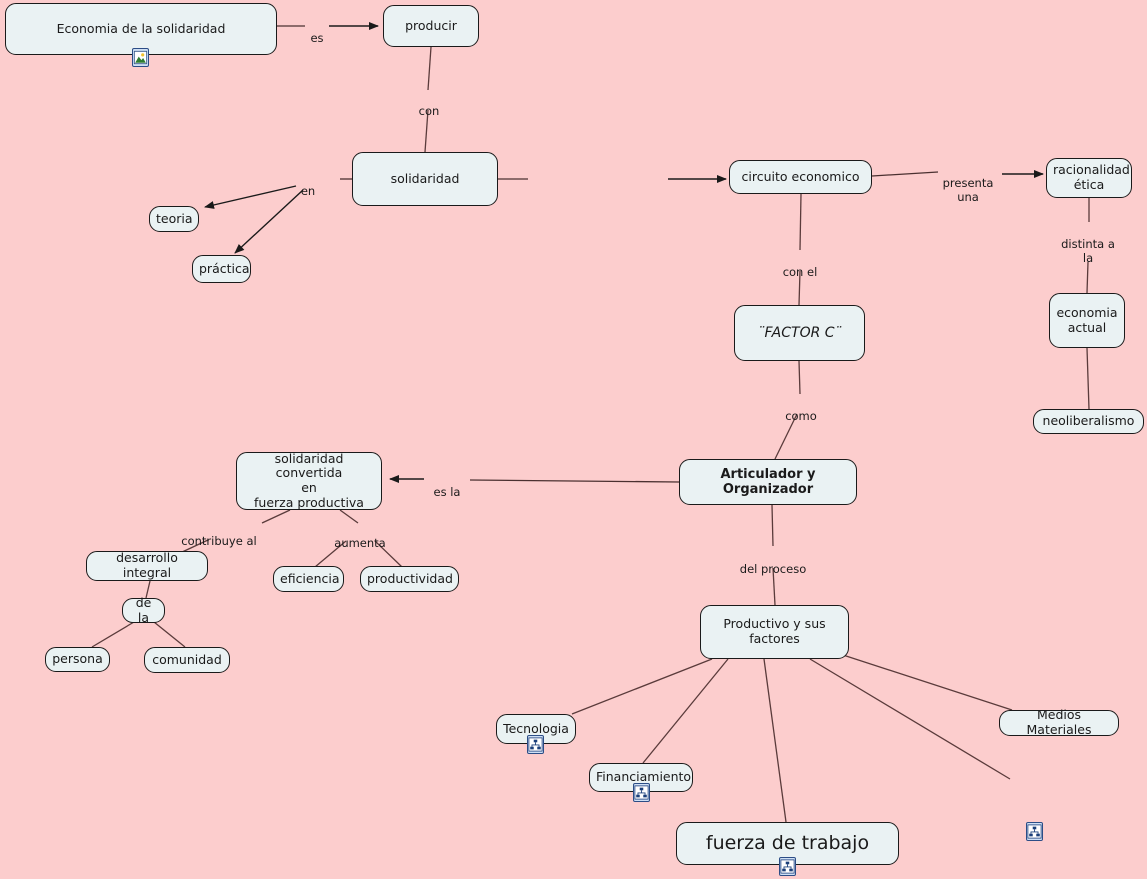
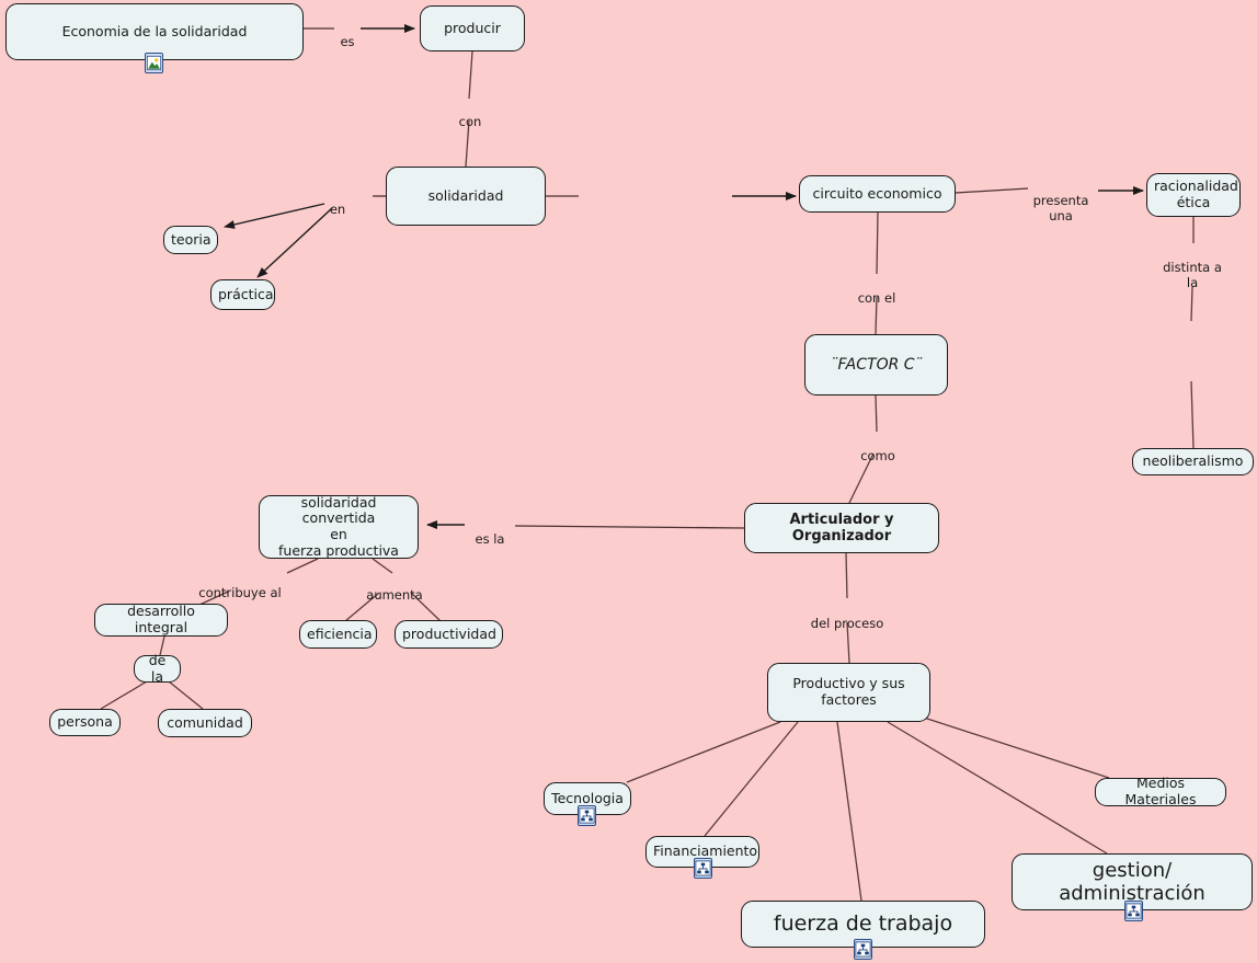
  Economia de la solidaridad
  producir
  solidaridad
  teoria
  práctica
  circuito economico
  racionalidad
  ética
- economia
- actual
  neoliberalismo
  ¨FACTOR C¨
  Articulador y Organizador
  solidaridad convertida
  en
  fuerza productiva
  desarrollo integral
  de la
  persona
  comunidad
  eficiencia
  productividad
  Productivo y sus
  factores
  Tecnologia
  Financiamiento
  fuerza de trabajo
+ gestion/
+ administración
  Medios Materiales
  es
  con
  en
  presenta
  una
  distinta a
  la
  con el
  como
  es la
  contribuye al
  aumenta
  del proceso
